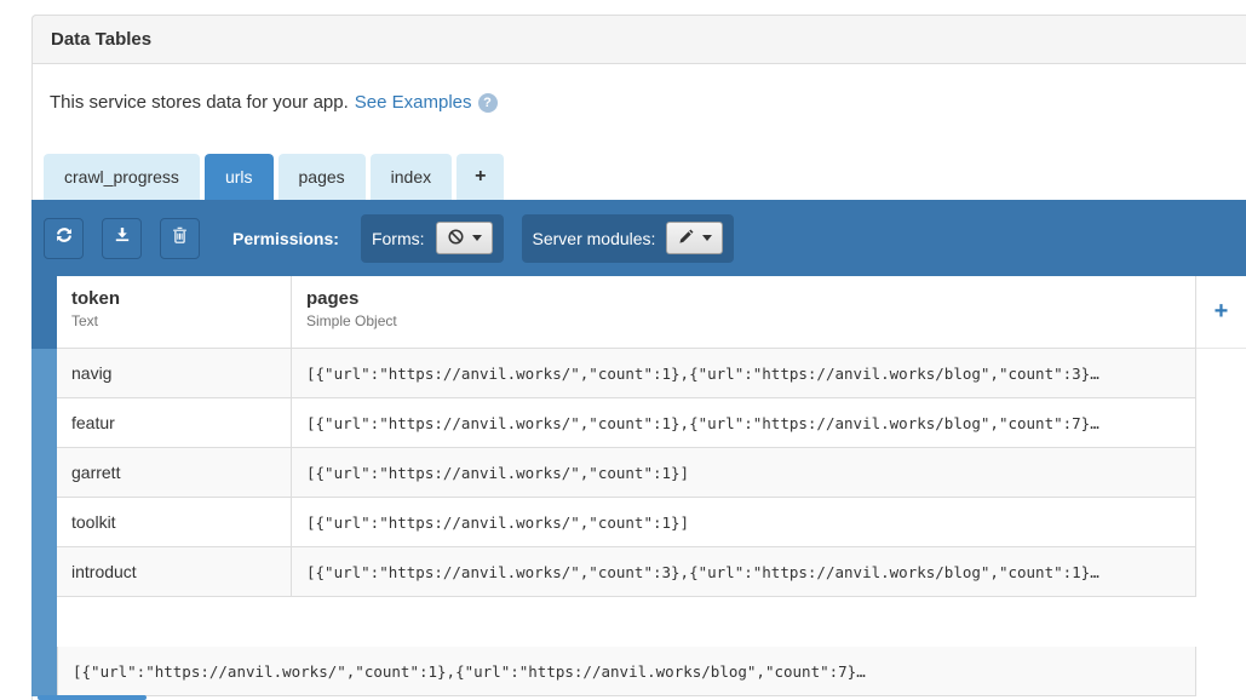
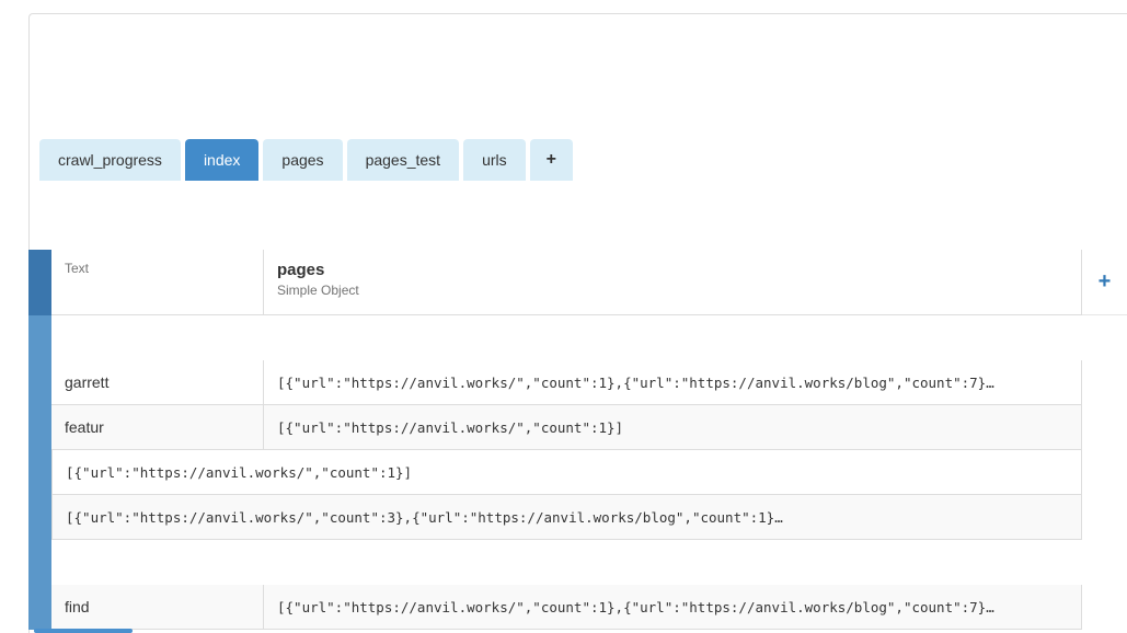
- Data Tables
- This service stores data for your app.
- See Examples
- ?
  crawl_progress
- urls
+ index
  pages
+ pages_test
- index
+ urls
  +
- Permissions:
- Forms:
- Server modules:
- token
  Text
  pages
  Simple Object
  +
- navig
- [{"url":"https://anvil.works/","count":1},{"url":"https://anvil.works/blog","count":3}…
- featur
+ garrett
  [{"url":"https://anvil.works/","count":1},{"url":"https://anvil.works/blog","count":7}…
- garrett
+ featur
  [{"url":"https://anvil.works/","count":1}]
- toolkit
  [{"url":"https://anvil.works/","count":1}]
- introduct
  [{"url":"https://anvil.works/","count":3},{"url":"https://anvil.works/blog","count":1}…
+ find
  [{"url":"https://anvil.works/","count":1},{"url":"https://anvil.works/blog","count":7}…
